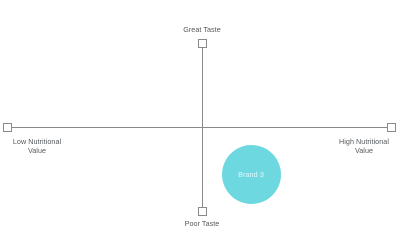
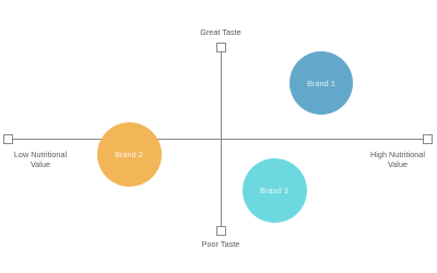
  Great Taste
  Poor Taste
  Low Nutritional
  Value
  High Nutritional
  Value
+ Brand 1
+ Brand 2
  Brand 3
